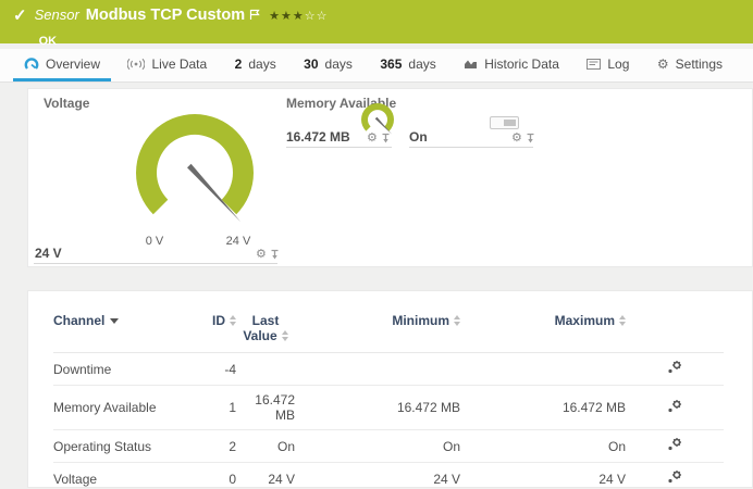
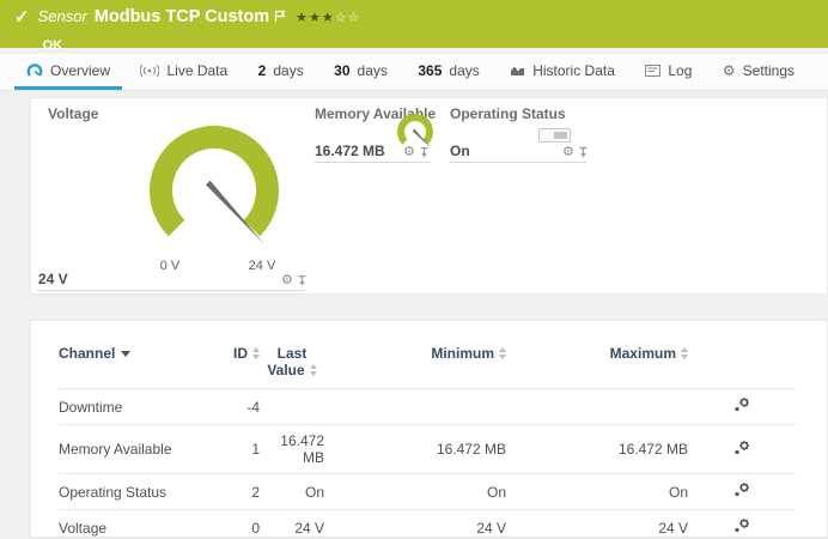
  ✓
  Sensor
  Modbus TCP Custom
  ★★★☆☆
  OK
  Overview
  Live Data
  2
  days
  30
  days
  365
  days
  Historic Data
  Log
  ⚙
  Settings
  Voltage
  0 V
  24 V
  24 V
  ⚙
  Memory Available
  16.472 MB
  ⚙
+ Operating Status
  On
  ⚙
  Channel	ID	Last Value	Minimum	Maximum
  Downtime	-4
  Memory Available	1	16.472 MB	16.472 MB	16.472 MB
  Operating Status	2	On	On	On
  Voltage	0	24 V	24 V	24 V
